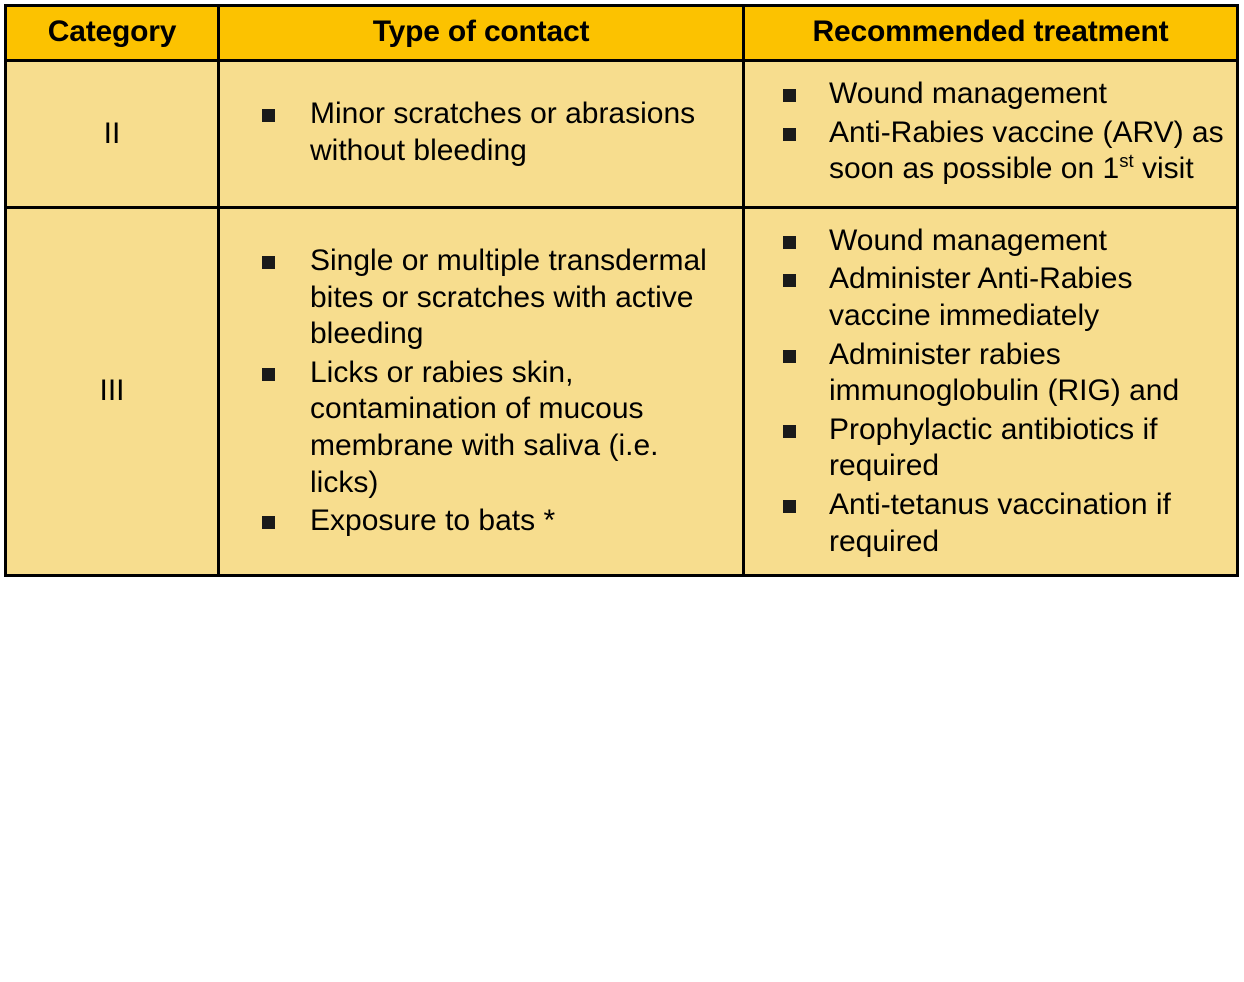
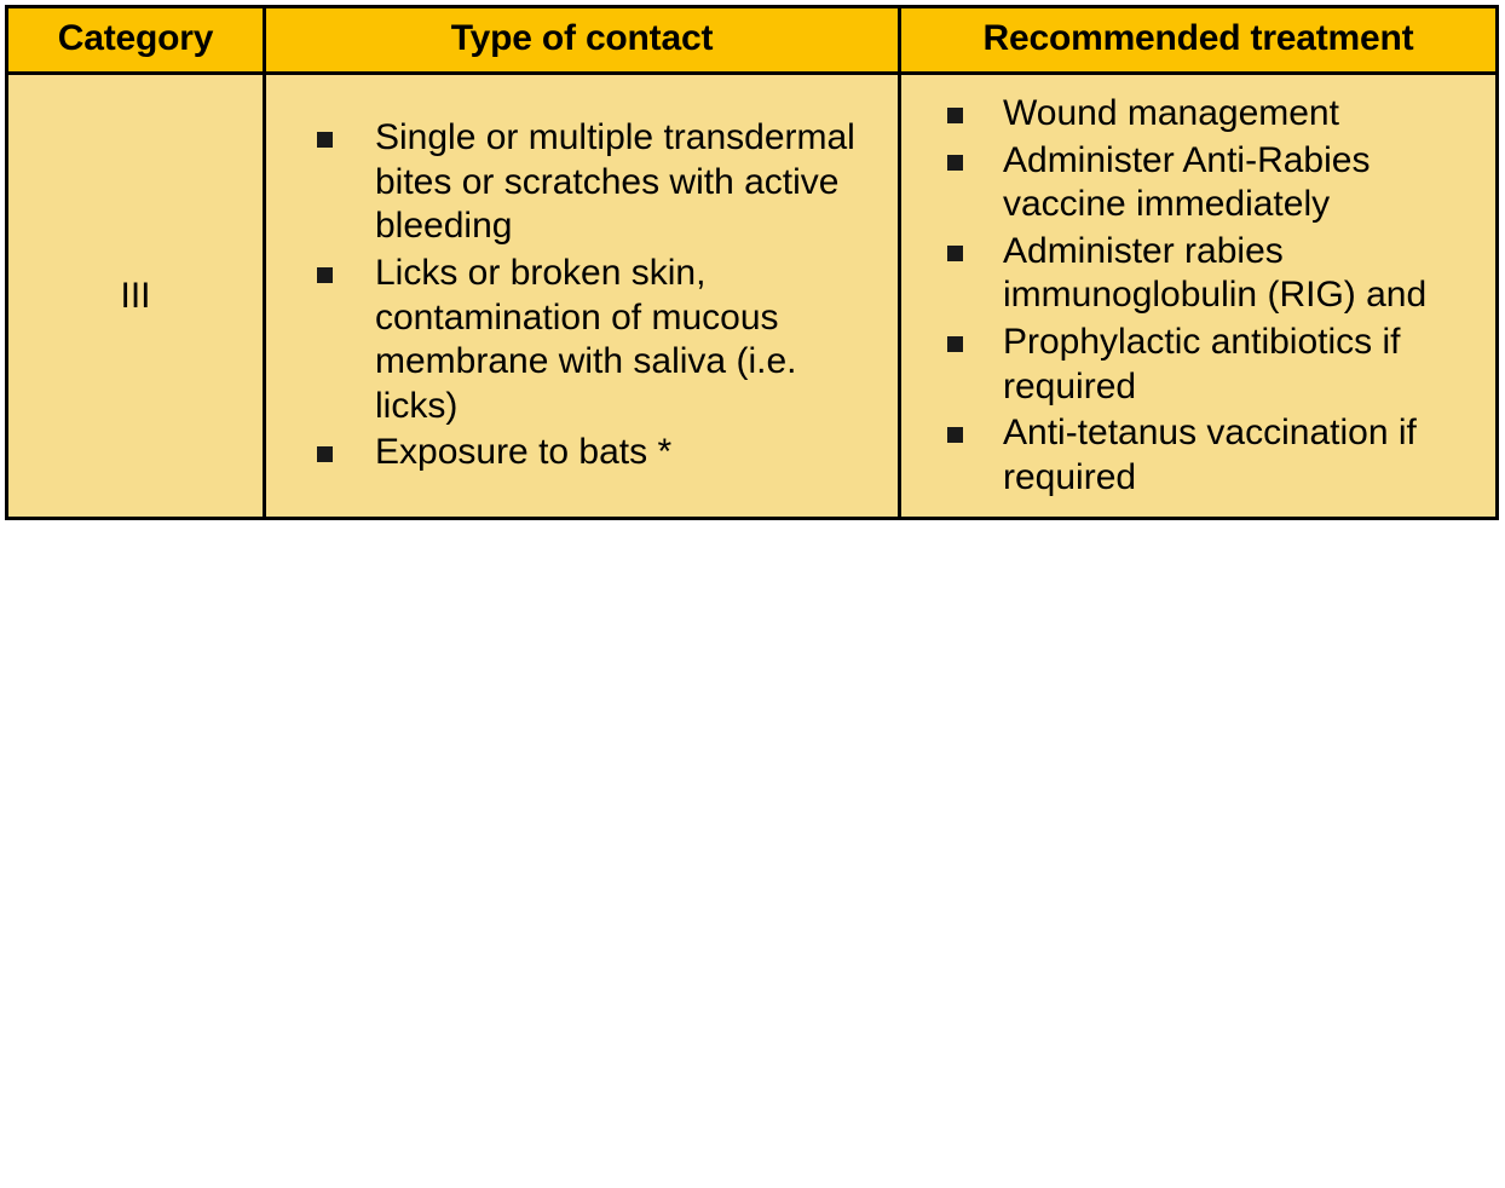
  Category	Type of contact	Recommended treatment
- II	Minor scratches or abrasions without bleeding	Wound management Anti-Rabies vaccine (ARV) as soon as possible on 1st visit
- III	Single or multiple transdermal bites or scratches with active bleeding Licks or rabies skin, contamination of mucous membrane with saliva (i.e. licks) Exposure to bats *	Wound management Administer Anti-Rabies vaccine immediately Administer rabies immunoglobulin (RIG) and Prophylactic antibiotics if required Anti-tetanus vaccination if required
+ III	Single or multiple transdermal bites or scratches with active bleeding Licks or broken skin, contamination of mucous membrane with saliva (i.e. licks) Exposure to bats *	Wound management Administer Anti-Rabies vaccine immediately Administer rabies immunoglobulin (RIG) and Prophylactic antibiotics if required Anti-tetanus vaccination if required
